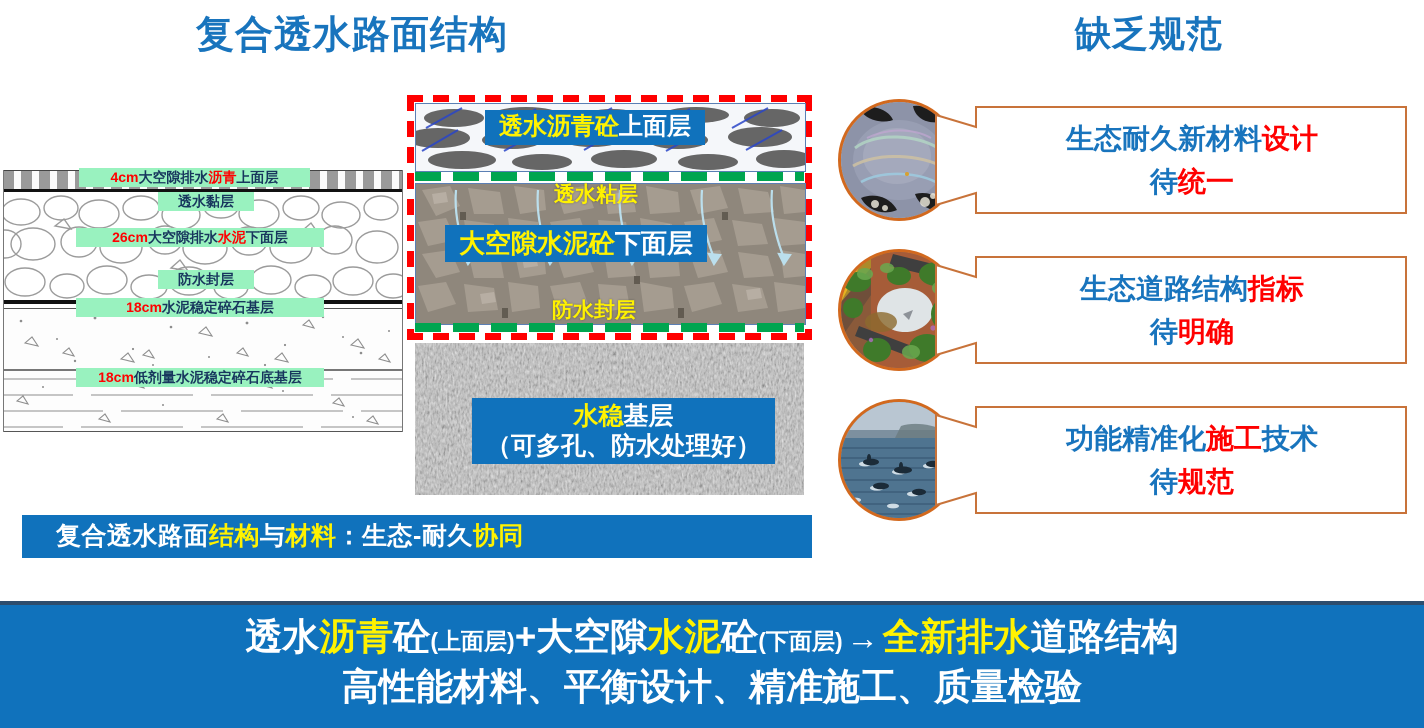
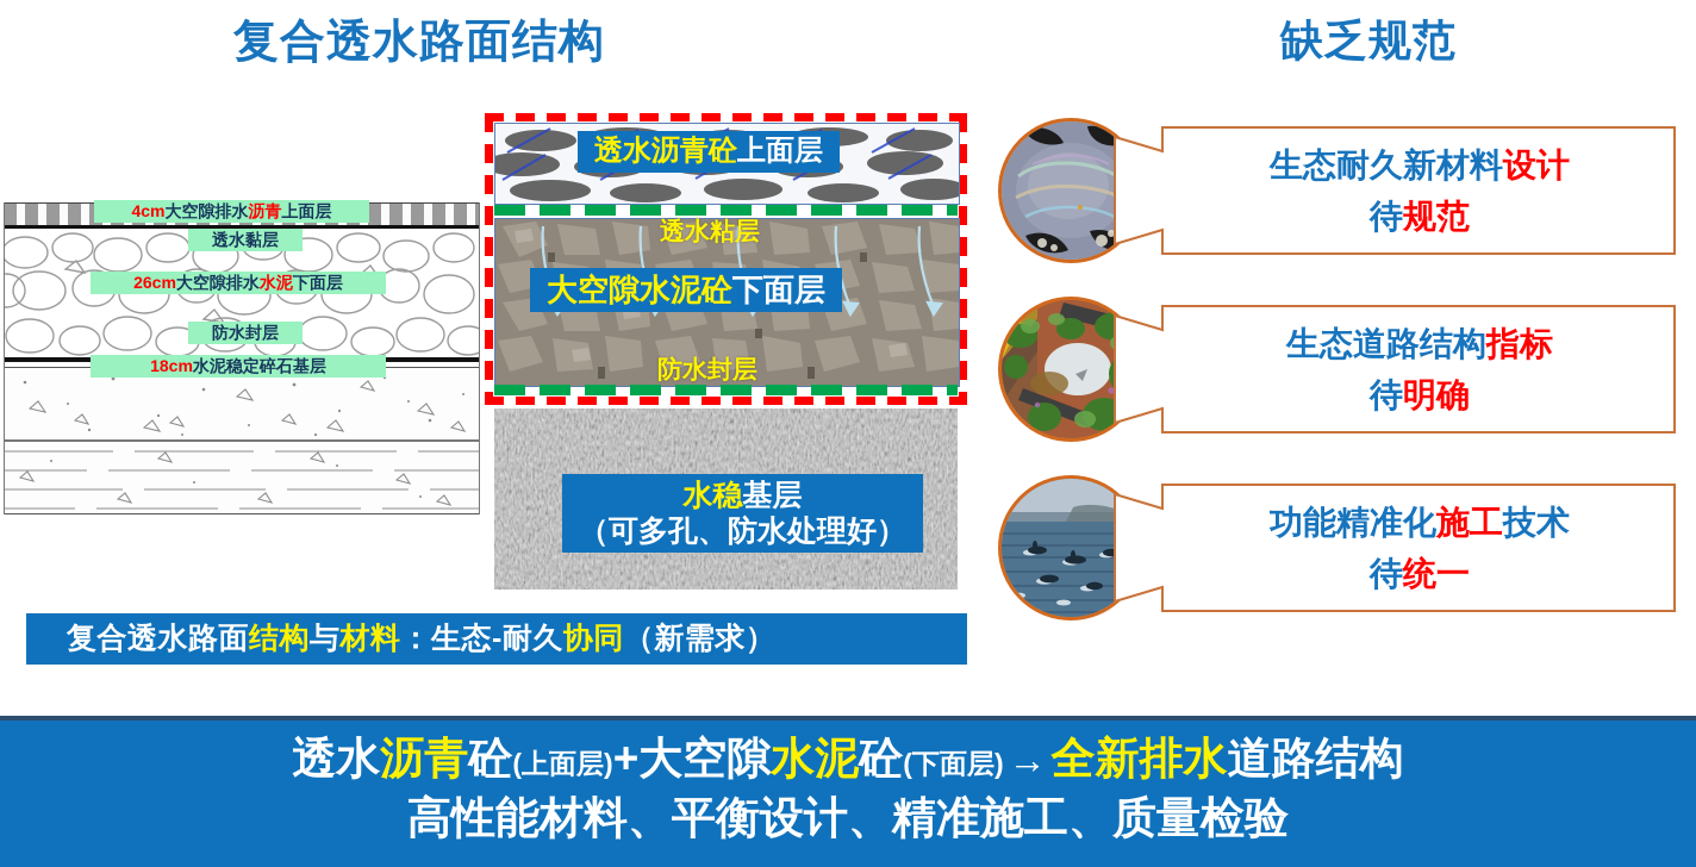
  复合透水路面结构
  缺乏规范
  4cm大空隙排水沥青上面层
  透水黏层
  26cm大空隙排水水泥下面层
  防水封层
  18cm水泥稳定碎石基层
- 18cm低剂量水泥稳定碎石底基层
  透水沥青砼上面层
  透水粘层
  大空隙水泥砼下面层
  防水封层
  水稳基层
  （可多孔、防水处理好）
  复合透水路面
  结构
  与
  材料
  ：生态-耐久
  协同
+ （新需求）
  生态耐久新材料设计
- 待统一
+ 待规范
  生态道路结构指标
  待明确
  功能精准化施工技术
- 待规范
+ 待统一
  透水沥青砼(上面层)+大空隙水泥砼(下面层) →全新排水道路结构
  高性能材料、平衡设计、精准施工、质量检验
